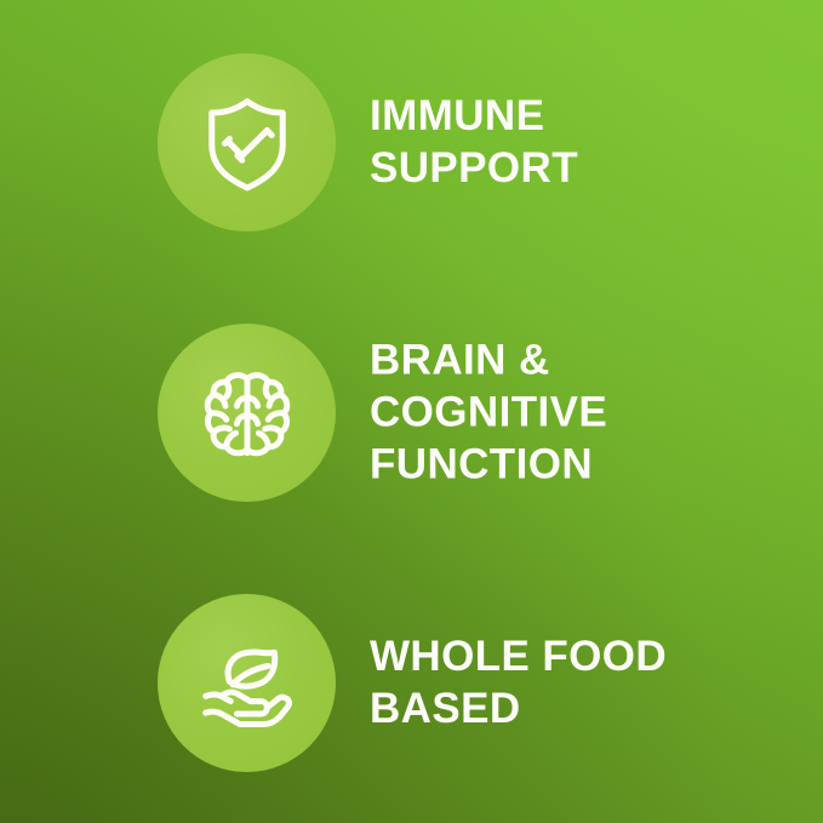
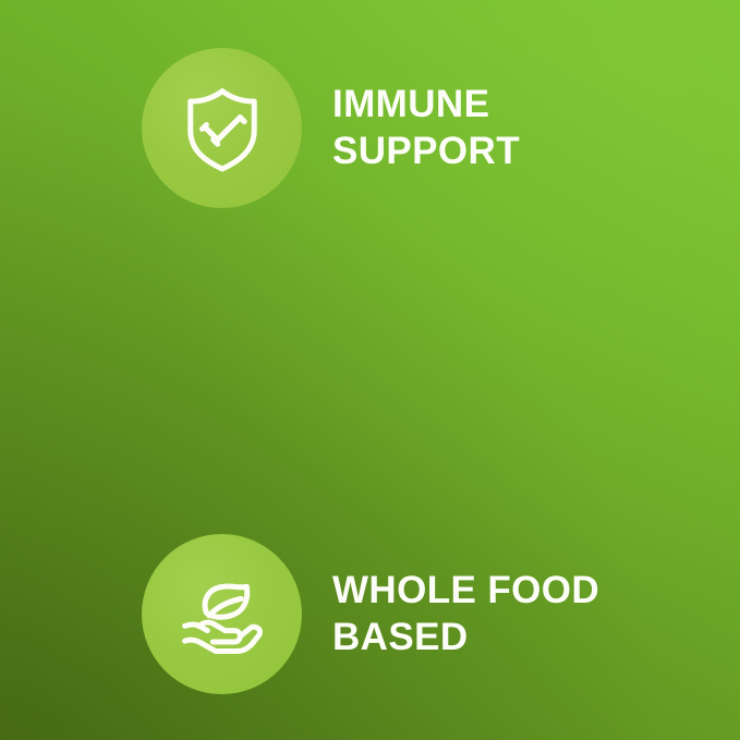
  IMMUNE
  SUPPORT
- BRAIN & COGNITIVE
- FUNCTION
  WHOLE FOOD
  BASED
